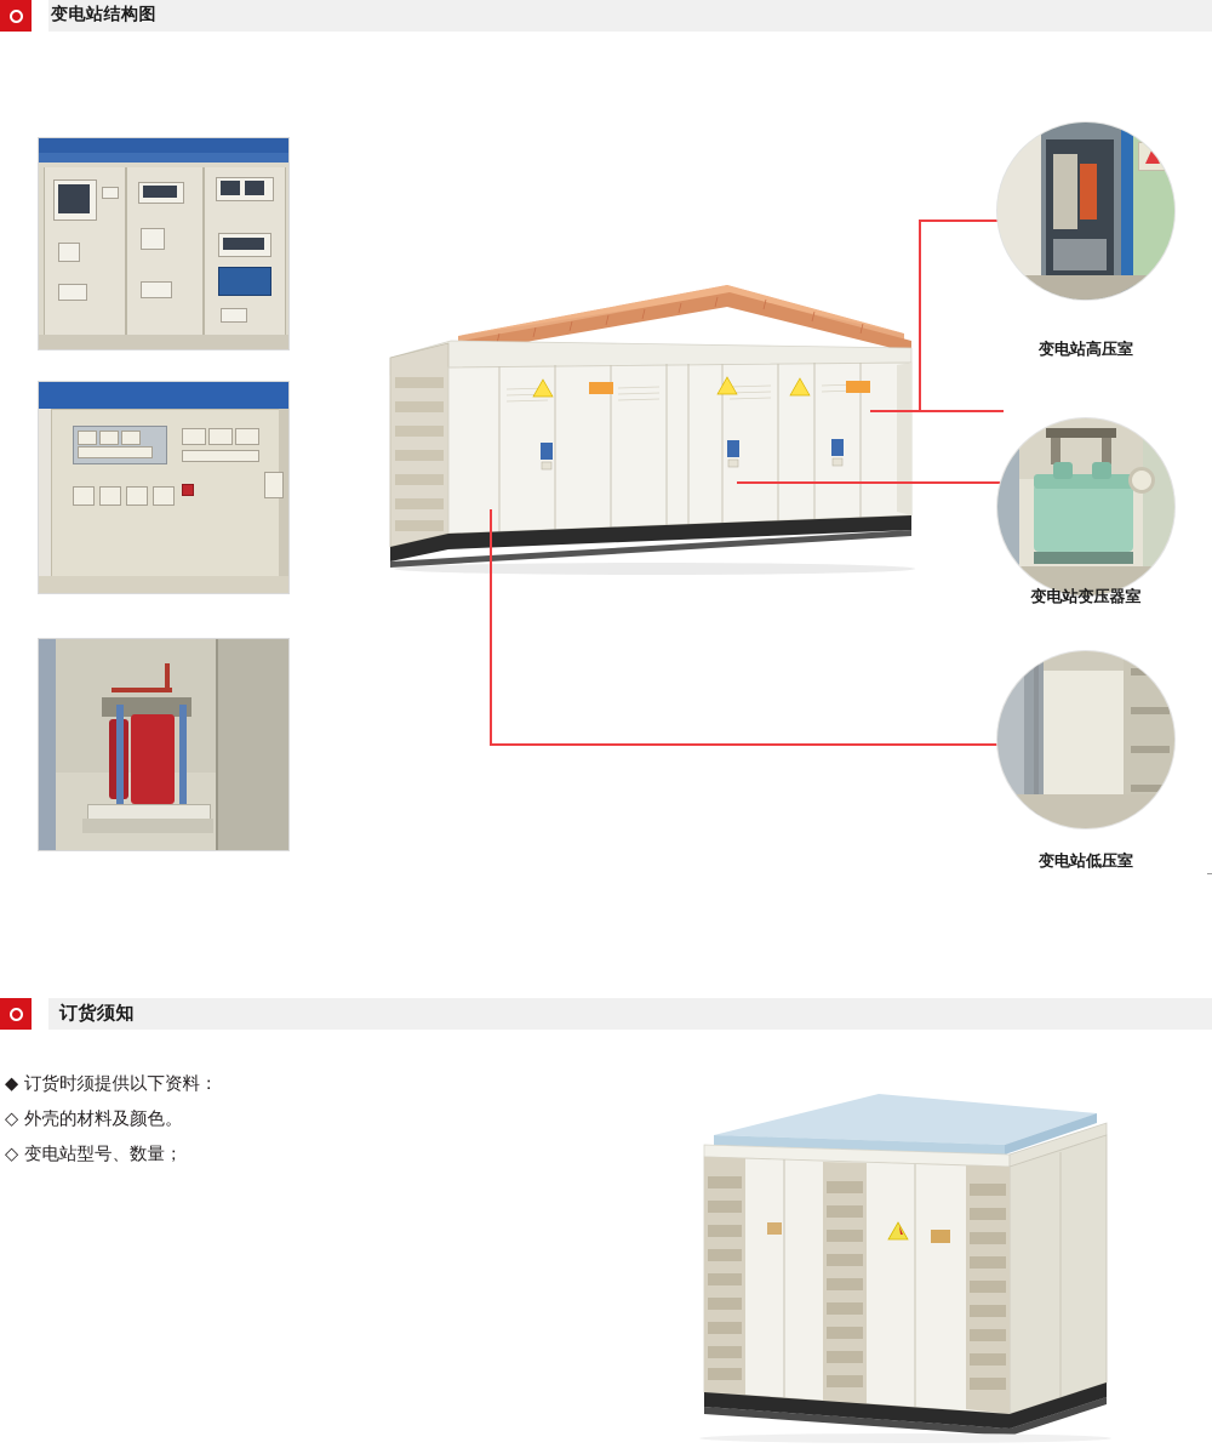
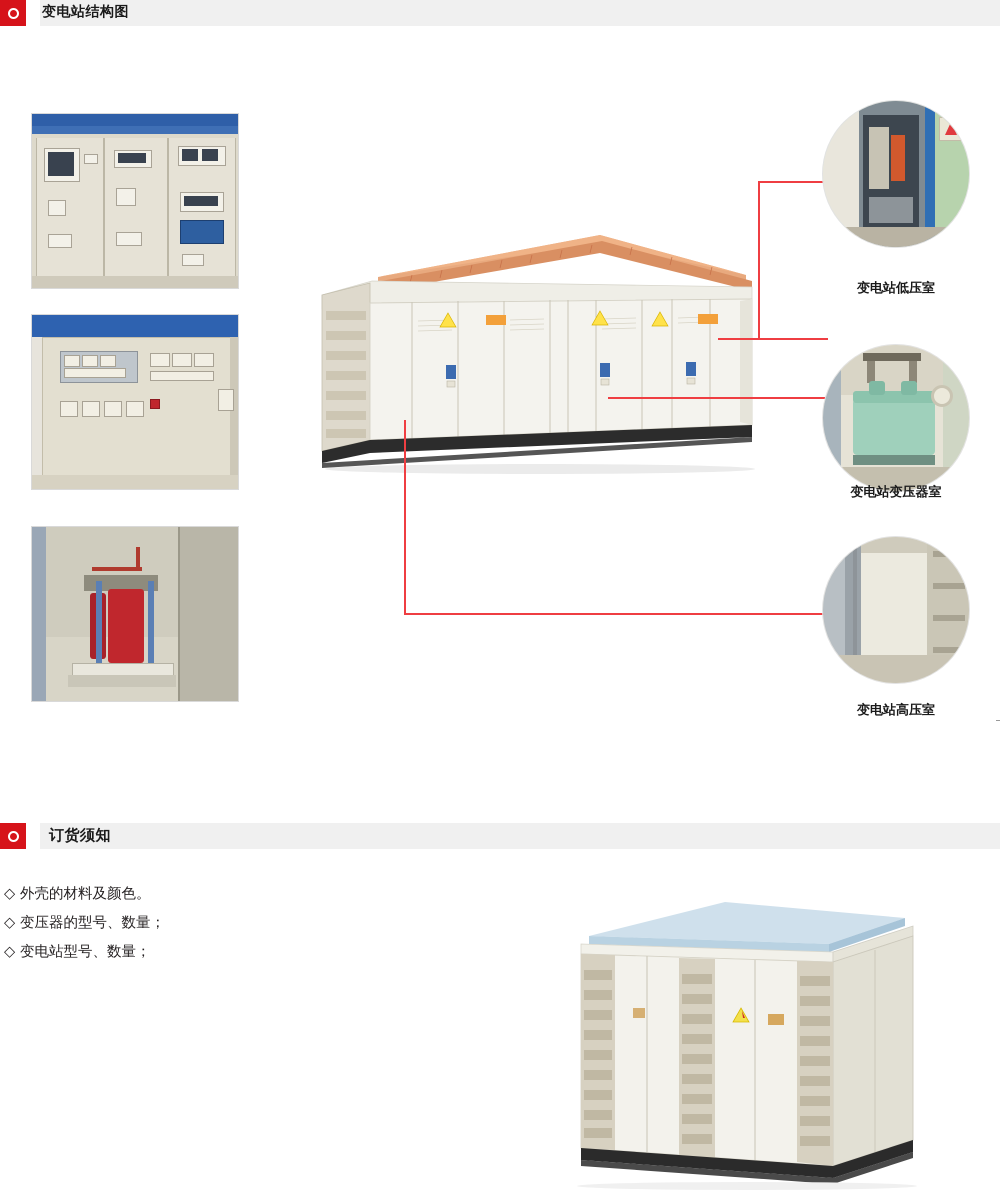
  变电站结构图
- 变电站高压室
+ 变电站低压室
  变电站变压器室
- 变电站低压室
+ 变电站高压室
  订货须知
- ◆ 订货时须提供以下资料：
  ◇ 外壳的材料及颜色。
+ ◇ 变压器的型号、数量；
  ◇ 变电站型号、数量；
